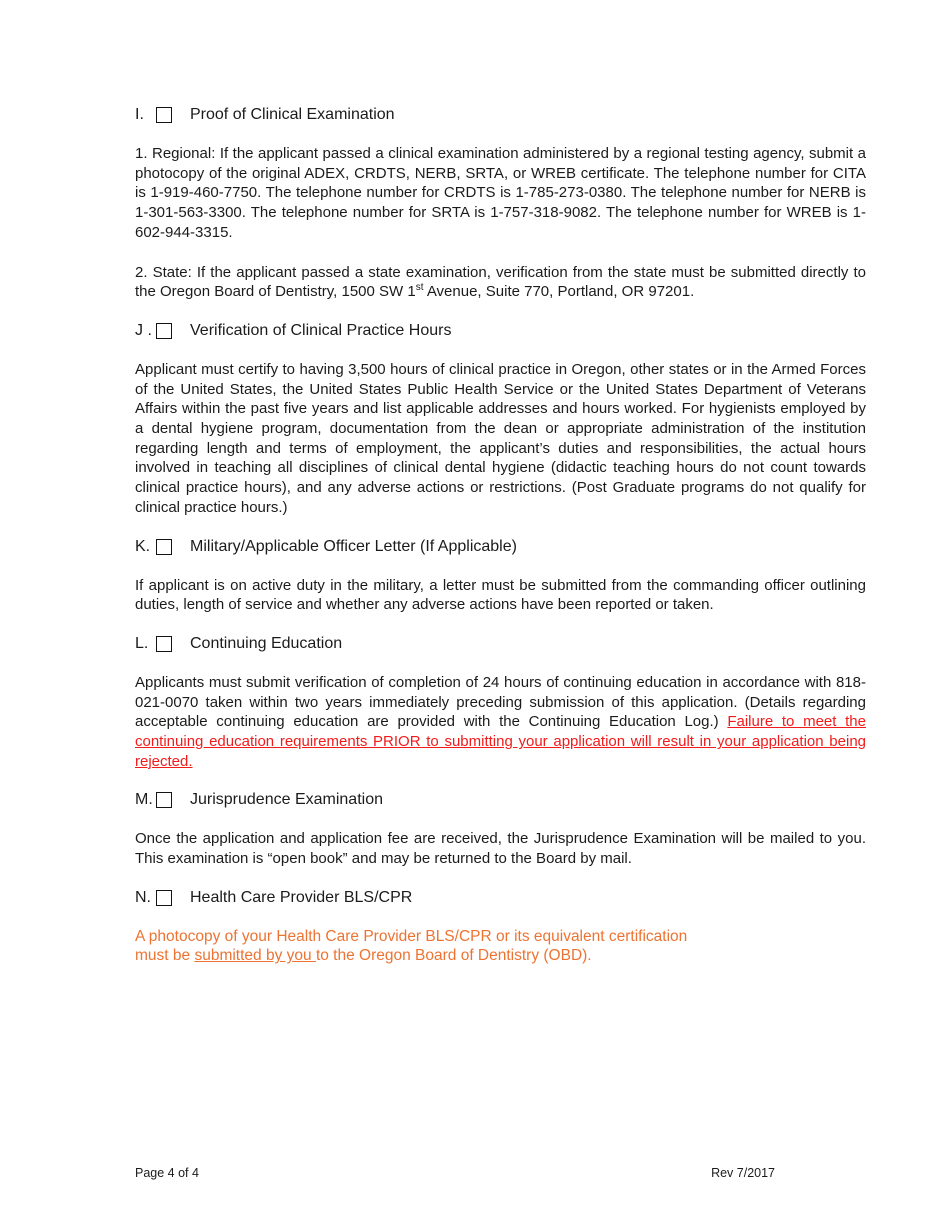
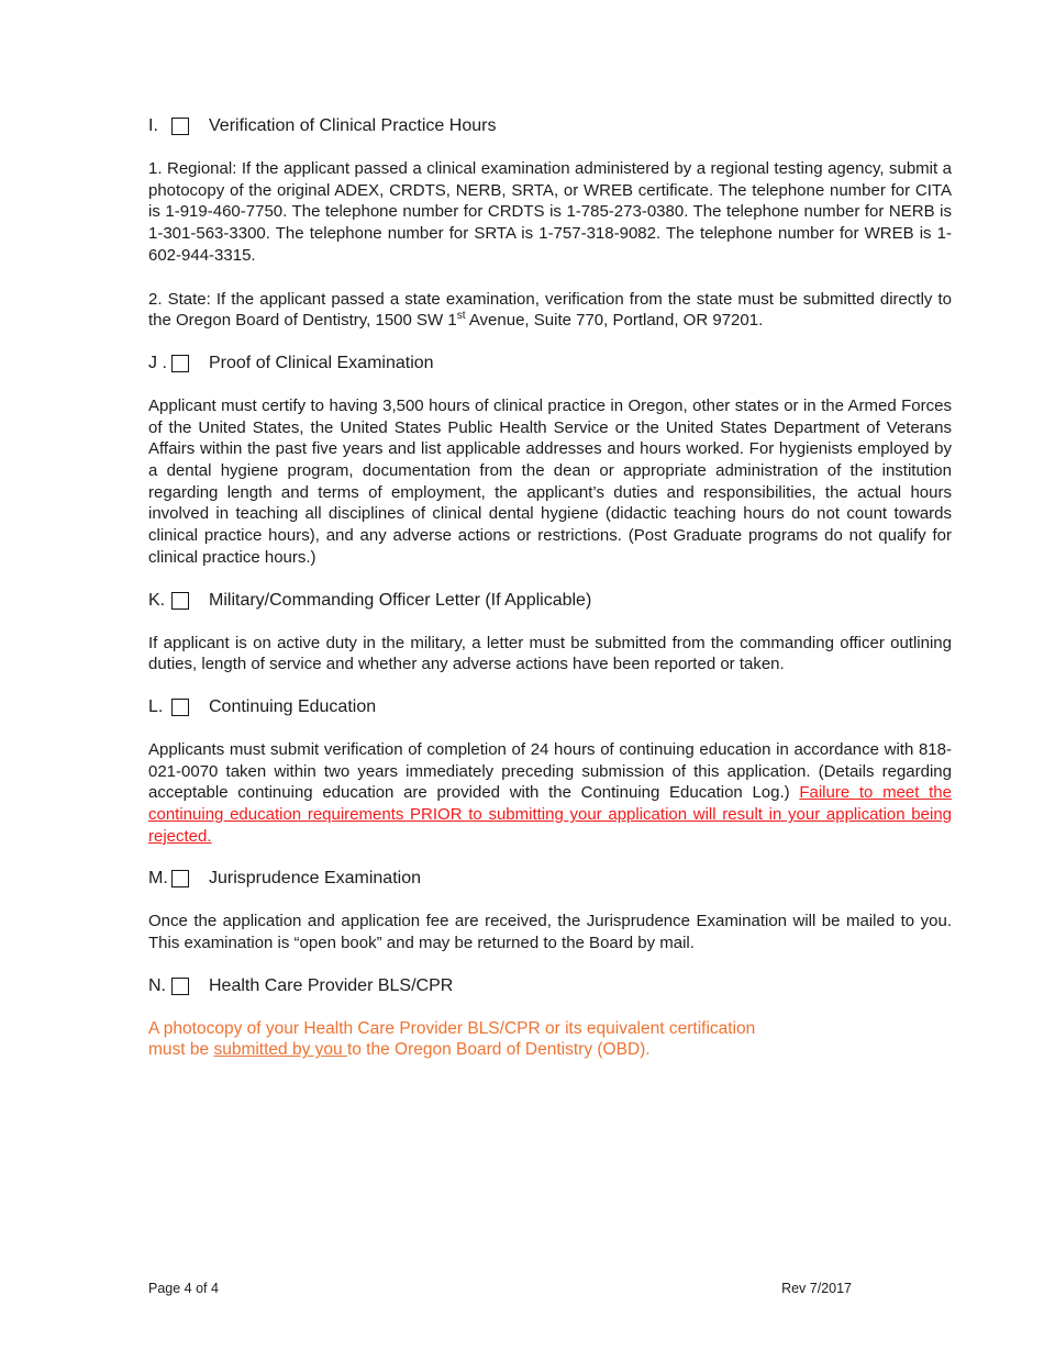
  I.
- Proof of Clinical Examination
+ Verification of Clinical Practice Hours
  1. Regional: If the applicant passed a clinical examination administered by a regional testing agency, submit a photocopy of the original ADEX, CRDTS, NERB, SRTA, or WREB certificate. The telephone number for CITA is 1-919-460-7750. The telephone number for CRDTS is 1-785-273-0380. The telephone number for NERB is 1-301-563-3300. The telephone number for SRTA is 1-757-318-9082. The telephone number for WREB is 1-602-944-3315.
  2. State: If the applicant passed a state examination, verification from the state must be submitted directly to the Oregon Board of Dentistry, 1500 SW 1st Avenue, Suite 770, Portland, OR 97201.
  J .
- Verification of Clinical Practice Hours
+ Proof of Clinical Examination
  Applicant must certify to having 3,500 hours of clinical practice in Oregon, other states or in the Armed Forces of the United States, the United States Public Health Service or the United States Department of Veterans Affairs within the past five years and list applicable addresses and hours worked. For hygienists employed by a dental hygiene program, documentation from the dean or appropriate administration of the institution regarding length and terms of employment, the applicant’s duties and responsibilities, the actual hours involved in teaching all disciplines of clinical dental hygiene (didactic teaching hours do not count towards clinical practice hours), and any adverse actions or restrictions. (Post Graduate programs do not qualify for clinical practice hours.)
  K.
- Military/Applicable Officer Letter (If Applicable)
+ Military/Commanding Officer Letter (If Applicable)
  If applicant is on active duty in the military, a letter must be submitted from the commanding officer outlining duties, length of service and whether any adverse actions have been reported or taken.
  L.
  Continuing Education
  Applicants must submit verification of completion of 24 hours of continuing education in accordance with 818-021-0070 taken within two years immediately preceding submission of this application. (Details regarding acceptable continuing education are provided with the Continuing Education Log.) Failure to meet the continuing education requirements PRIOR to submitting your application will result in your application being rejected.
  M.
  Jurisprudence Examination
  Once the application and application fee are received, the Jurisprudence Examination will be mailed to you. This examination is “open book” and may be returned to the Board by mail.
  N.
  Health Care Provider BLS/CPR
  A photocopy of your Health Care Provider BLS/CPR or its equivalent certification
  must be submitted by you to the Oregon Board of Dentistry (OBD).
  Page 4 of 4
  Rev 7/2017
